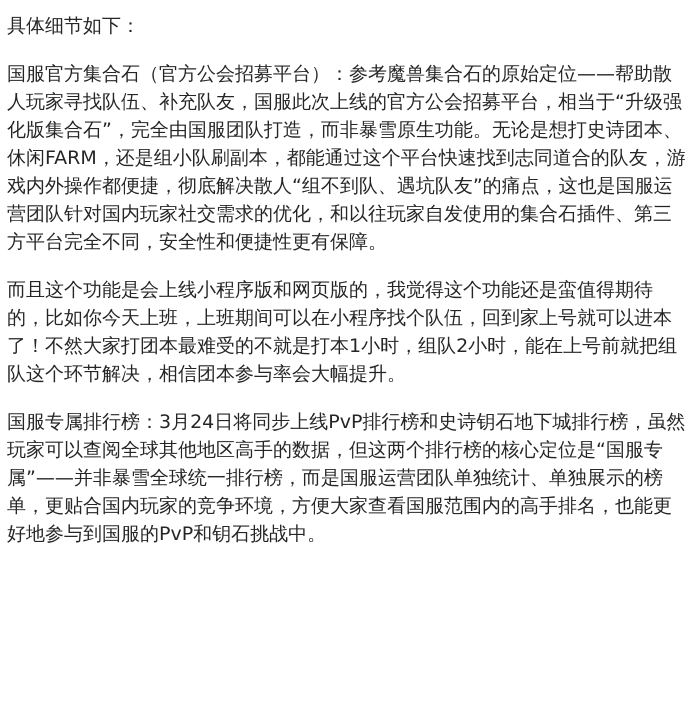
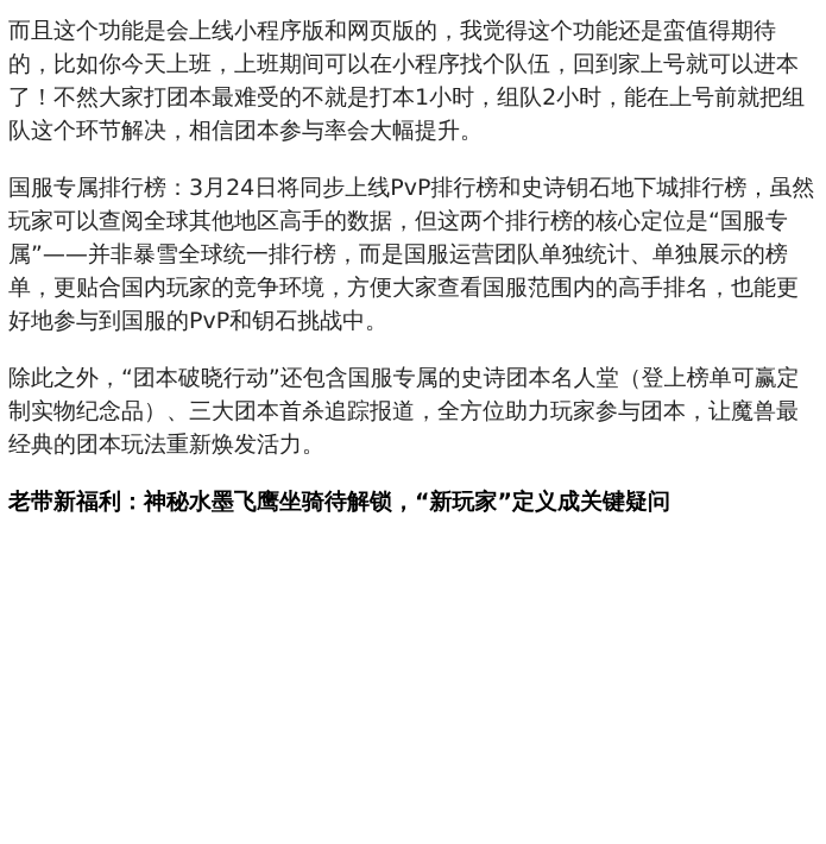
- 具体细节如下：
- 国服官方集合石（官方公会招募平台）：参考魔兽集合石的原始定位——帮助散人玩家寻找队伍、补充队友，国服此次上线的官方公会招募平台，相当于“升级强化版集合石”，完全由国服团队打造，而非暴雪原生功能。无论是想打史诗团本、休闲FARM，还是组小队刷副本，都能通过这个平台快速找到志同道合的队友，游戏内外操作都便捷，彻底解决散人“组不到队、遇坑队友”的痛点，这也是国服运营团队针对国内玩家社交需求的优化，和以往玩家自发使用的集合石插件、第三方平台完全不同，安全性和便捷性更有保障。
  而且这个功能是会上线小程序版和网页版的，我觉得这个功能还是蛮值得期待的，比如你今天上班，上班期间可以在小程序找个队伍，回到家上号就可以进本了！不然大家打团本最难受的不就是打本1小时，组队2小时，能在上号前就把组队这个环节解决，相信团本参与率会大幅提升。
  国服专属排行榜：3月24日将同步上线PvP排行榜和史诗钥石地下城排行榜，虽然玩家可以查阅全球其他地区高手的数据，但这两个排行榜的核心定位是“国服专属”——并非暴雪全球统一排行榜，而是国服运营团队单独统计、单独展示的榜单，更贴合国内玩家的竞争环境，方便大家查看国服范围内的高手排名，也能更好地参与到国服的PvP和钥石挑战中。
+ 除此之外，“团本破晓行动”还包含国服专属的史诗团本名人堂（登上榜单可赢定制实物纪念品）、三大团本首杀追踪报道，全方位助力玩家参与团本，让魔兽最经典的团本玩法重新焕发活力。
+ 老带新福利：神秘水墨飞鹰坐骑待解锁，“新玩家”定义成关键疑问
